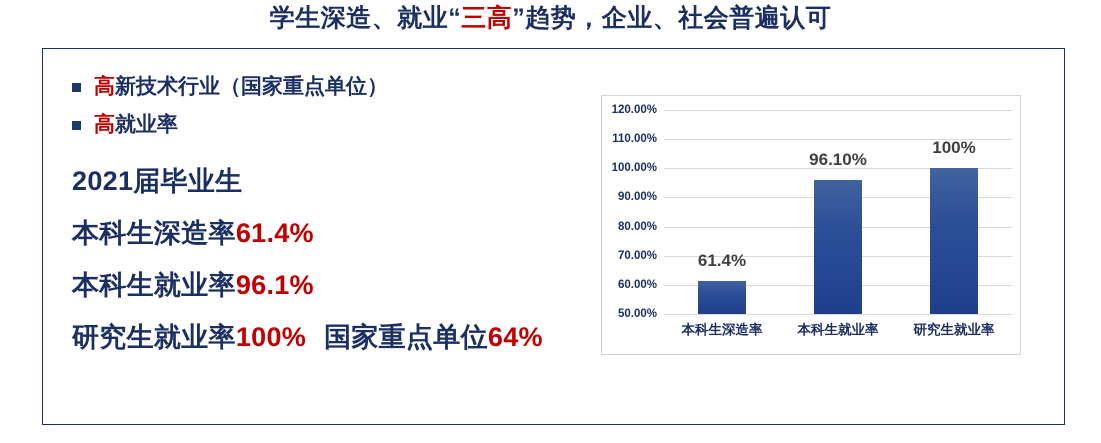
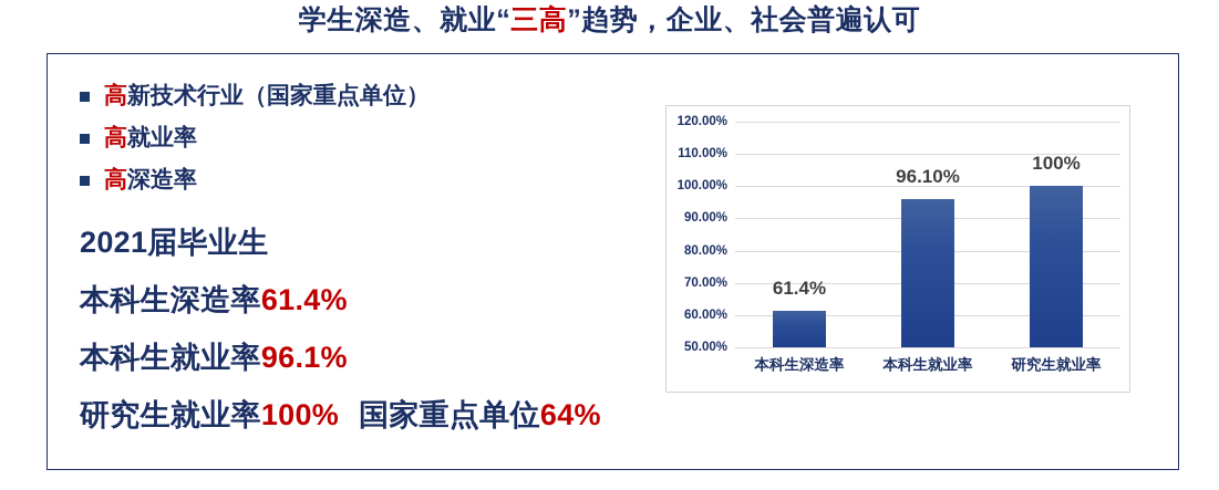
  学生深造、就业“三高”趋势，企业、社会普遍认可
  高新技术行业（国家重点单位）
  高就业率
+ 高深造率
  2021届毕业生
  本科生深造率61.4%
  本科生就业率96.1%
  研究生就业率100% 国家重点单位64%
  120.00%
  110.00%
  100.00%
  90.00%
  80.00%
  70.00%
  60.00%
  50.00%
  61.4%
  本科生深造率
  96.10%
  本科生就业率
  100%
  研究生就业率
